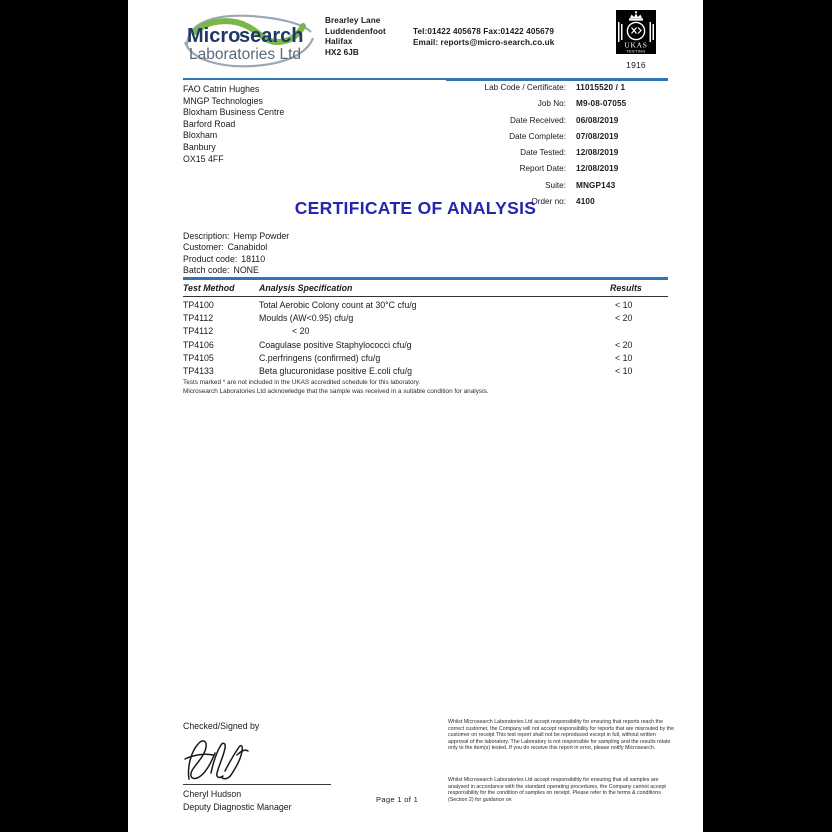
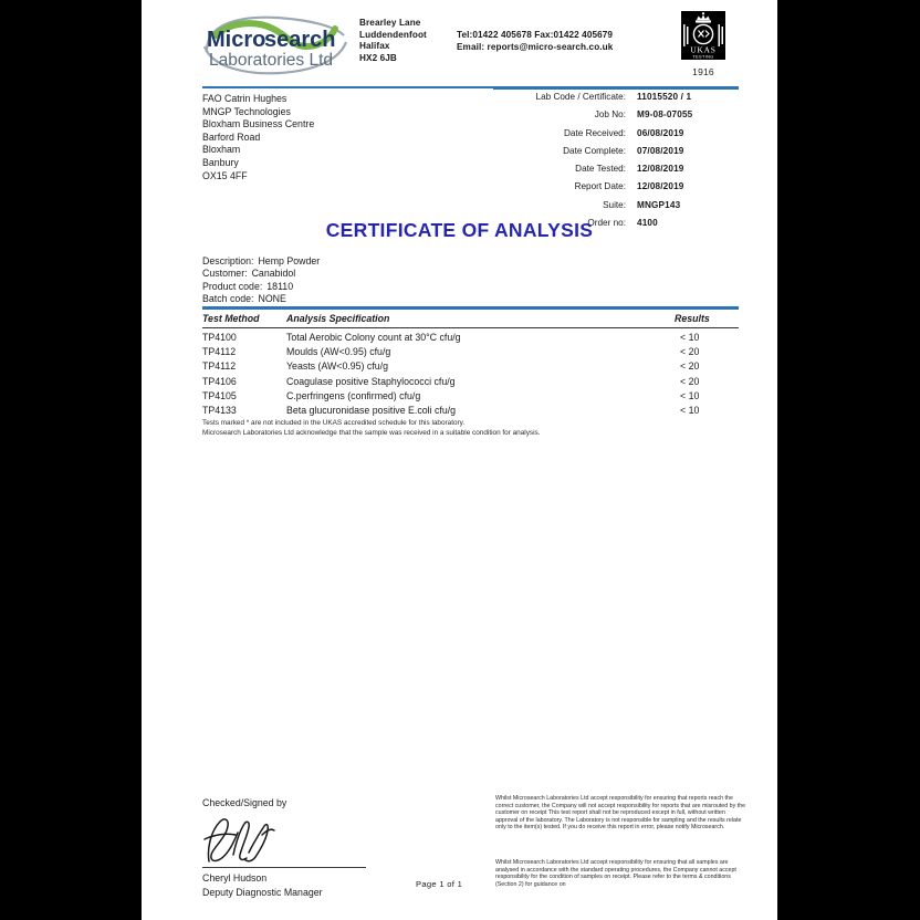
  Micro
  search
  Laboratories Ltd
  Brearley Lane
  Luddendenfoot
  Halifax
  HX2 6JB
  Tel:01422 405678 Fax:01422 405679
  Email: reports@micro-search.co.uk
  UKAS
  1916
  FAO Catrin Hughes
  MNGP Technologies
  Bloxham Business Centre
  Barford Road
  Bloxham
  Banbury
  OX15 4FF
  Lab Code / Certificate:
  11015520 / 1
  Job No:
  M9-08-07055
  Date Received:
  06/08/2019
  Date Complete:
  07/08/2019
  Date Tested:
  12/08/2019
  Report Date:
  12/08/2019
  Suite:
  MNGP143
  Order no:
  4100
  CERTIFICATE OF ANALYSIS
  Description: Hemp Powder
  Customer: Canabidol
  Product code: 18110
  Batch code: NONE
  Test Method
  Analysis Specification
  Results
  TP4100
  Total Aerobic Colony count at 30°C cfu/g
  < 10
  TP4112
  Moulds (AW<0.95) cfu/g
  < 20
  TP4112
+ Yeasts (AW<0.95) cfu/g
  < 20
  TP4106
  Coagulase positive Staphylococci cfu/g
  < 20
  TP4105
  C.perfringens (confirmed) cfu/g
  < 10
  TP4133
  Beta glucuronidase positive E.coli cfu/g
  < 10
  Checked/Signed by
  Cheryl Hudson
  Deputy Diagnostic Manager
  Page 1 of 1
